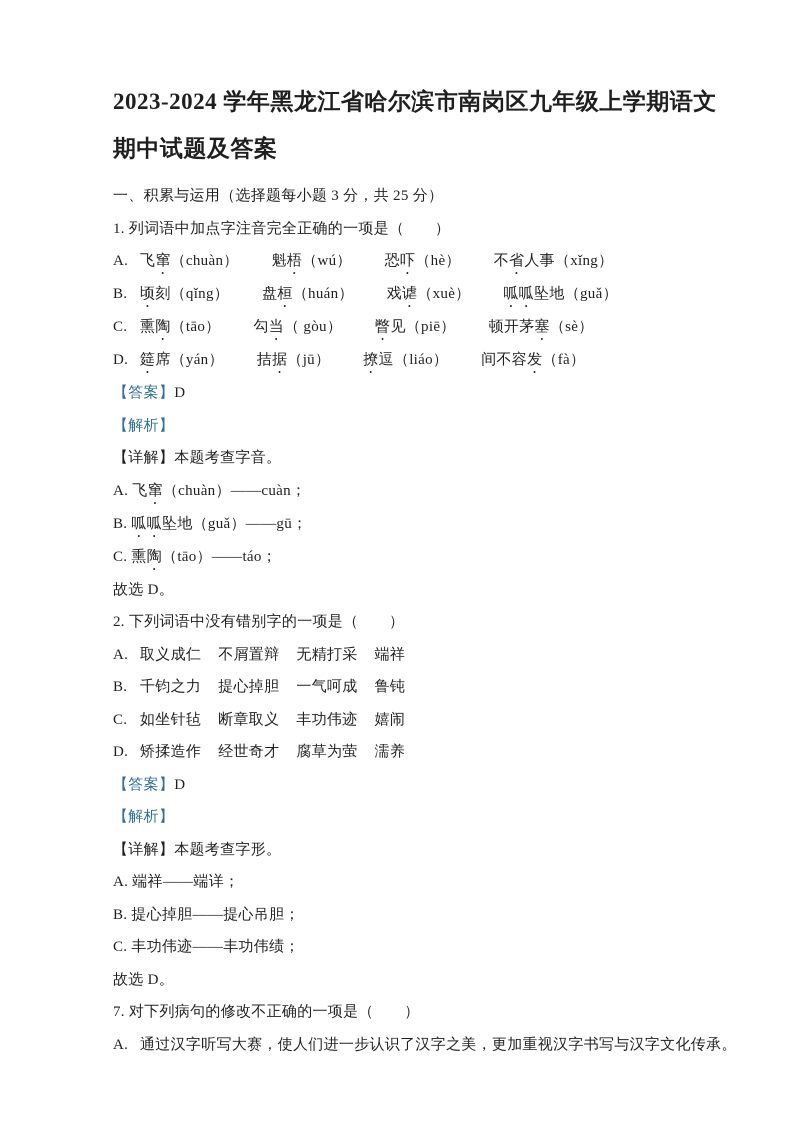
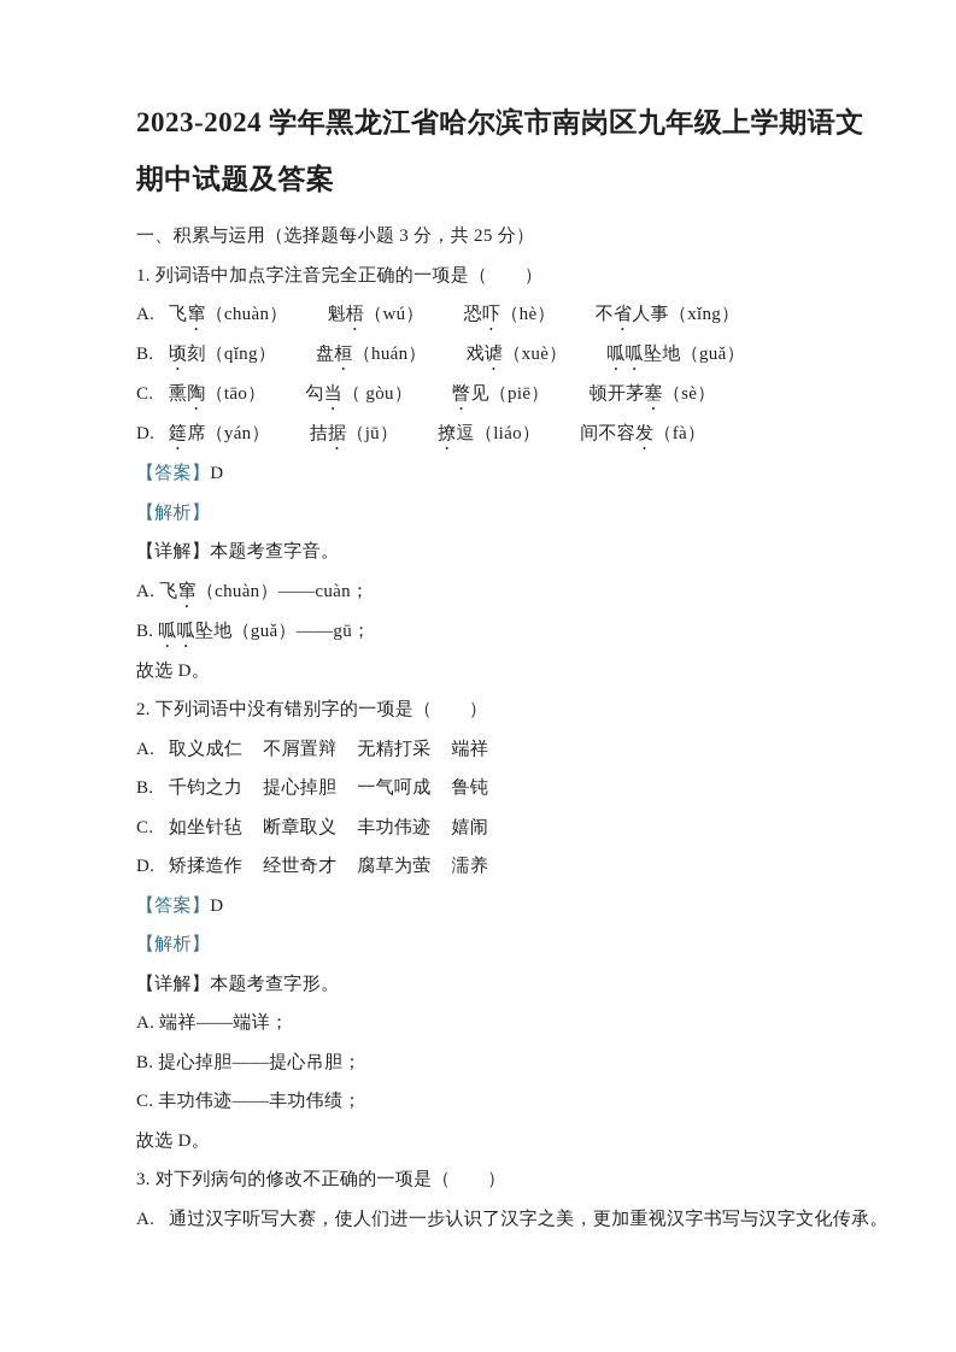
  2023-2024 学年黑龙江省哈尔滨市南岗区九年级上学期语文
  期中试题及答案
  一、积累与运用（选择题每小题 3 分，共 25 分）
  1. 列词语中加点字注音完全正确的一项是（ ）
  A.
  飞窜（chuàn）
  魁梧（wú）
  恐吓（hè）
  不省人事（xǐng）
  B.
  顷刻（qǐng）
  盘桓（huán）
  戏谑（xuè）
  呱呱坠地（guǎ）
  C.
  熏陶（tāo）
  勾当（ gòu）
  瞥见（piē）
  顿开茅塞（sè）
  D.
  筵席（yán）
  拮据（jū）
  撩逗（liáo）
  间不容发（fà）
  【答案】D
  【解析】
  【详解】本题考查字音。
  A. 飞窜（chuàn）——cuàn；
  B. 呱呱坠地（guǎ）——gū；
- C. 熏陶（tāo）——táo；
  故选 D。
  2. 下列词语中没有错别字的一项是（ ）
  A.
  取义成仁
  不屑置辩
  无精打采
  端祥
  B.
  千钧之力
  提心掉胆
  一气呵成
  鲁钝
  C.
  如坐针毡
  断章取义
  丰功伟迹
  嬉闹
  D.
  矫揉造作
  经世奇才
  腐草为萤
  濡养
  【答案】D
  【解析】
  【详解】本题考查字形。
  A. 端祥——端详；
  B. 提心掉胆——提心吊胆；
  C. 丰功伟迹——丰功伟绩；
  故选 D。
- 7. 对下列病句的修改不正确的一项是（ ）
+ 3. 对下列病句的修改不正确的一项是（ ）
  A.
  通过汉字听写大赛，使人们进一步认识了汉字之美，更加重视汉字书写与汉字文化传承。
